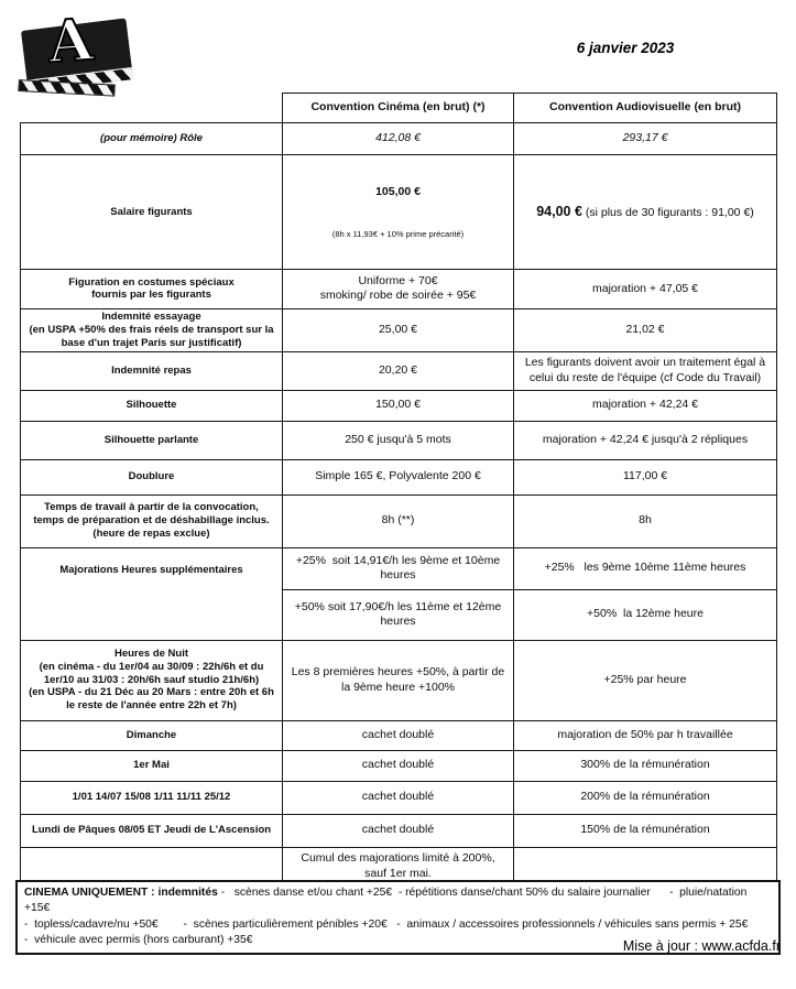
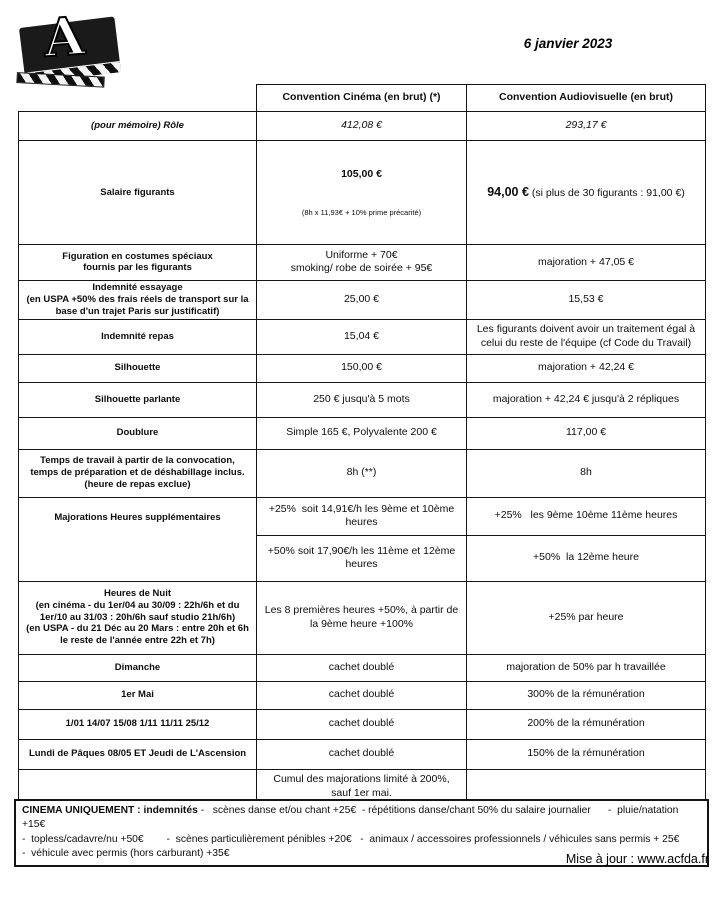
  6 janvier 2023
  	Convention Cinéma (en brut) (*)	Convention Audiovisuelle (en brut)
  (pour mémoire) Rôle	412,08 €	293,17 €
  Salaire figurants	105,00 € (8h x 11,93€ + 10% prime précarité)	94,00 € (si plus de 30 figurants : 91,00 €)
  Figuration en costumes spéciaux fournis par les figurants	Uniforme + 70€ smoking/ robe de soirée + 95€	majoration + 47,05 €
- Indemnité essayage (en USPA +50% des frais réels de transport sur la base d'un trajet Paris sur justificatif)	25,00 €	21,02 €
+ Indemnité essayage (en USPA +50% des frais réels de transport sur la base d'un trajet Paris sur justificatif)	25,00 €	15,53 €
- Indemnité repas	20,20 €	Les figurants doivent avoir un traitement égal à celui du reste de l'équipe (cf Code du Travail)
+ Indemnité repas	15,04 €	Les figurants doivent avoir un traitement égal à celui du reste de l'équipe (cf Code du Travail)
  Silhouette	150,00 €	majoration + 42,24 €
  Silhouette parlante	250 € jusqu'à 5 mots	majoration + 42,24 € jusqu'à 2 répliques
  Doublure	Simple 165 €, Polyvalente 200 €	117,00 €
  Temps de travail à partir de la convocation, temps de préparation et de déshabillage inclus. (heure de repas exclue)	8h (**)	8h
  Majorations Heures supplémentaires	+25% soit 14,91€/h les 9ème et 10ème heures	+25% les 9ème 10ème 11ème heures
  +50% soit 17,90€/h les 11ème et 12ème heures	+50% la 12ème heure
  Heures de Nuit (en cinéma - du 1er/04 au 30/09 : 22h/6h et du 1er/10 au 31/03 : 20h/6h sauf studio 21h/6h) (en USPA - du 21 Déc au 20 Mars : entre 20h et 6h le reste de l'année entre 22h et 7h)	Les 8 premières heures +50%, à partir de la 9ème heure +100%	+25% par heure
  Dimanche	cachet doublé	majoration de 50% par h travaillée
  1er Mai	cachet doublé	300% de la rémunération
  1/01 14/07 15/08 1/11 11/11 25/12	cachet doublé	200% de la rémunération
  Lundi de Pâques 08/05 ET Jeudi de L'Ascension	cachet doublé	150% de la rémunération
  	Cumul des majorations limité à 200%, sauf 1er mai.
  CINEMA UNIQUEMENT : indemnités - scènes danse et/ou chant +25€ - répétitions danse/chant 50% du salaire journalier - pluie/natation +15€ - topless/cadavre/nu +50€ - scènes particulièrement pénibles +20€ - animaux / accessoires professionnels / véhicules sans permis + 25€ - véhicule avec permis (hors carburant) +35€
  Mise à jour : www.acfda.fr
